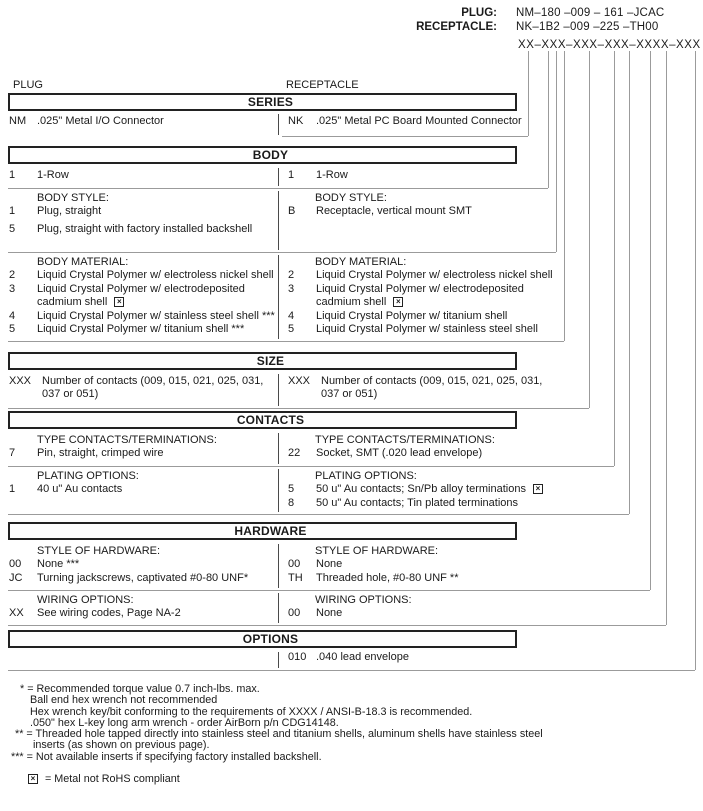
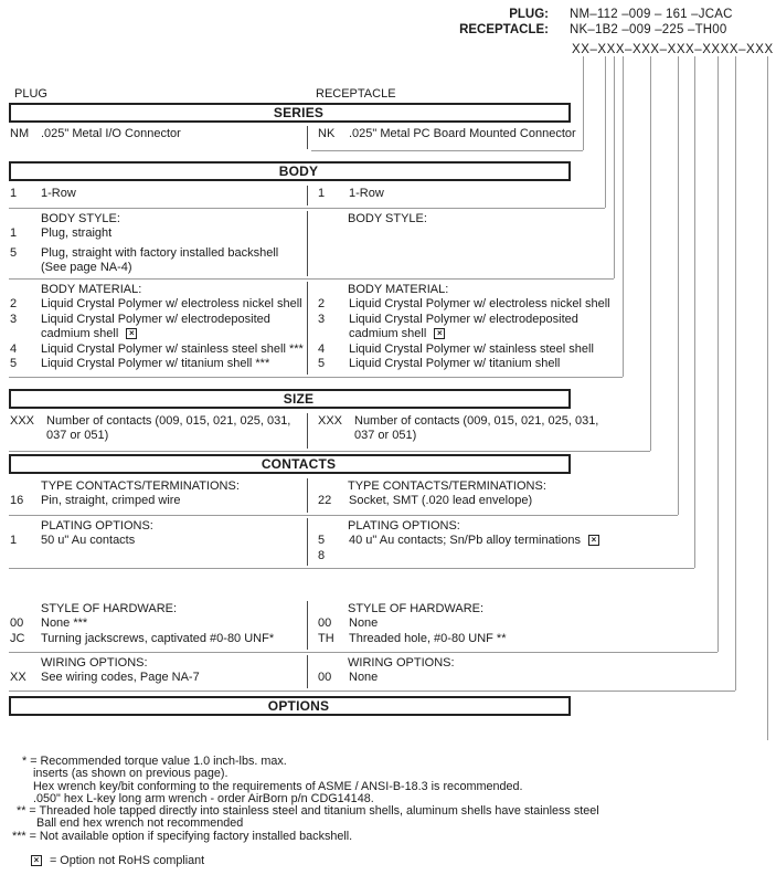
  PLUG:
- NM–180 –009 – 161 –JCAC
+ NM–112 –009 – 161 –JCAC
  RECEPTACLE:
  NK–1B2 –009 –225 –TH00
  XX–XXX–XXX–XXX–XXXX–XXX
  PLUG
  RECEPTACLE
  SERIES
  NM
  .025" Metal I/O Connector
  NK
  .025" Metal PC Board Mounted Connector
  BODY
  1
  1-Row
  1
  1-Row
  BODY STYLE:
  1
  Plug, straight
  5
  Plug, straight with factory installed backshell
+ (See page NA-4)
  BODY STYLE:
- B
- Receptacle, vertical mount SMT
  BODY MATERIAL:
  2
  Liquid Crystal Polymer w/ electroless nickel shell
  3
  Liquid Crystal Polymer w/ electrodeposited
  cadmium shell ×
  4
  Liquid Crystal Polymer w/ stainless steel shell ***
  5
  Liquid Crystal Polymer w/ titanium shell ***
  BODY MATERIAL:
  2
  Liquid Crystal Polymer w/ electroless nickel shell
  3
  Liquid Crystal Polymer w/ electrodeposited
  cadmium shell ×
  4
- Liquid Crystal Polymer w/ titanium shell
+ Liquid Crystal Polymer w/ stainless steel shell
  5
- Liquid Crystal Polymer w/ stainless steel shell
+ Liquid Crystal Polymer w/ titanium shell
  SIZE
  XXX
  Number of contacts (009, 015, 021, 025, 031,
  037 or 051)
  XXX
  Number of contacts (009, 015, 021, 025, 031,
  037 or 051)
  CONTACTS
  TYPE CONTACTS/TERMINATIONS:
- 7
+ 16
  Pin, straight, crimped wire
  TYPE CONTACTS/TERMINATIONS:
  22
  Socket, SMT (.020 lead envelope)
  PLATING OPTIONS:
  1
- 40 u" Au contacts
+ 50 u" Au contacts
  PLATING OPTIONS:
  5
- 50 u" Au contacts; Sn/Pb alloy terminations ×
+ 40 u" Au contacts; Sn/Pb alloy terminations ×
  8
- 50 u" Au contacts; Tin plated terminations
- HARDWARE
  STYLE OF HARDWARE:
  00
  None ***
  JC
  Turning jackscrews, captivated #0-80 UNF*
  STYLE OF HARDWARE:
  00
  None
  TH
  Threaded hole, #0-80 UNF **
  WIRING OPTIONS:
  XX
- See wiring codes, Page NA-2
+ See wiring codes, Page NA-7
  WIRING OPTIONS:
  00
  None
  OPTIONS
- 010
- .040 lead envelope
- * = Recommended torque value 0.7 inch-lbs. max.
+ * = Recommended torque value 1.0 inch-lbs. max.
- Ball end hex wrench not recommended
+ inserts (as shown on previous page).
- Hex wrench key/bit conforming to the requirements of XXXX / ANSI-B-18.3 is recommended.
+ Hex wrench key/bit conforming to the requirements of ASME / ANSI-B-18.3 is recommended.
  .050" hex L-key long arm wrench - order AirBorn p/n CDG14148.
  ** = Threaded hole tapped directly into stainless steel and titanium shells, aluminum shells have stainless steel
- inserts (as shown on previous page).
+ Ball end hex wrench not recommended
- *** = Not available inserts if specifying factory installed backshell.
+ *** = Not available option if specifying factory installed backshell.
- × = Metal not RoHS compliant
+ × = Option not RoHS compliant
